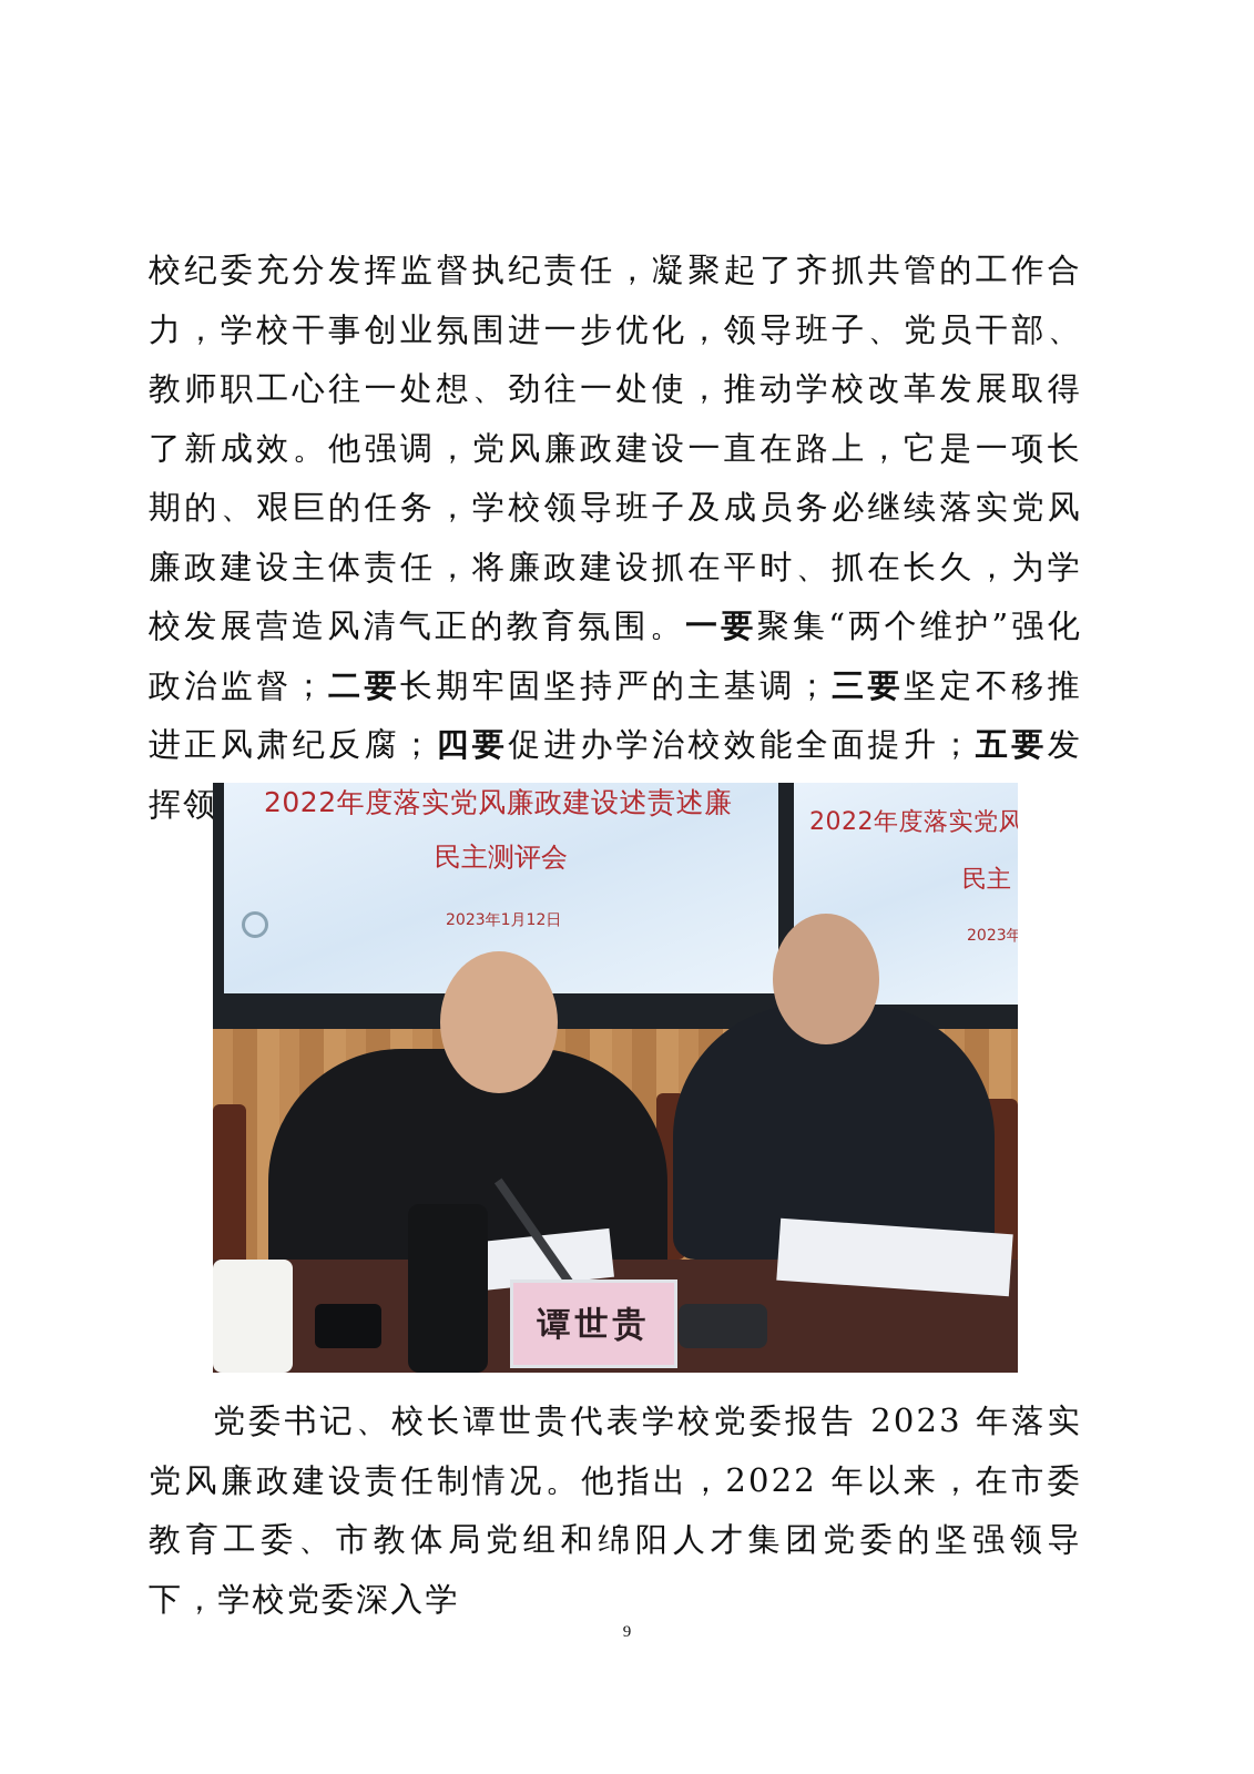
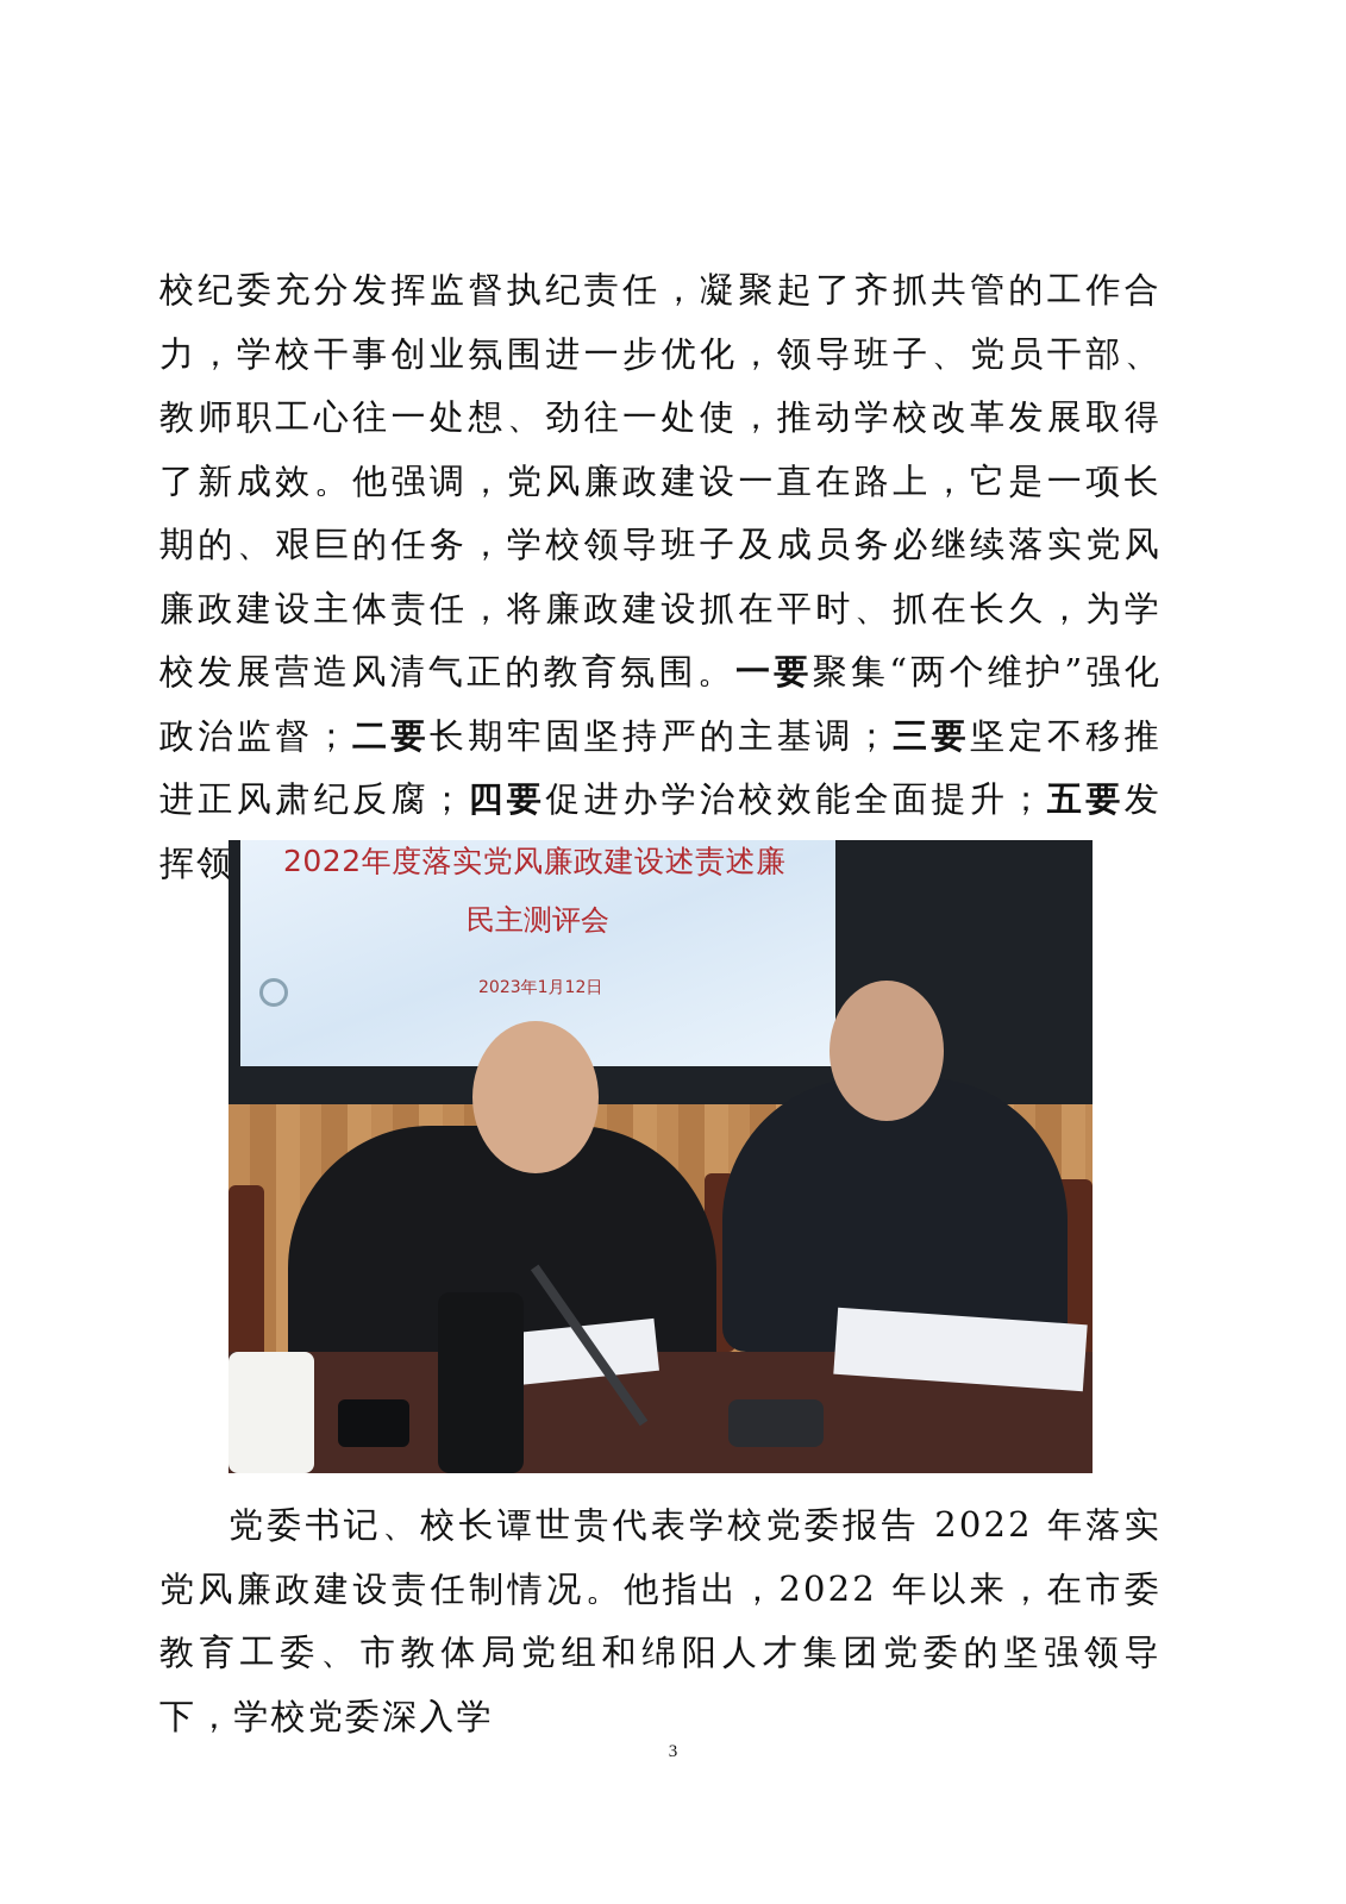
  校纪委充分发挥监督执纪责任，凝聚起了齐抓共管的工作合力，学校干事创业氛围进一步优化，领导班子、党员干部、教师职工心往一处想、劲往一处使，推动学校改革发展取得了新成效。他强调，党风廉政建设一直在路上，它是一项长期的、艰巨的任务，学校领导班子及成员务必继续落实党风廉政建设主体责任，将廉政建设抓在平时、抓在长久，为学校发展营造风清气正的教育氛围。一要聚集“两个维护”强化政治监督；二要长期牢固坚持严的主基调；三要坚定不移推进正风肃纪反腐；四要促进办学治校效能全面提升；五要发挥领
  2022年度落实党风廉政建设述责述廉
  民主测评会
  2023年1月12日
- 2022年度落实党风
- 民主
- 2023年
- 谭世贵
- 党委书记、校长谭世贵代表学校党委报告 2023 年落实党风廉政建设责任制情况。他指出，2022 年以来，在市委教育工委、市教体局党组和绵阳人才集团党委的坚强领导下，学校党委深入学
+ 党委书记、校长谭世贵代表学校党委报告 2022 年落实党风廉政建设责任制情况。他指出，2022 年以来，在市委教育工委、市教体局党组和绵阳人才集团党委的坚强领导下，学校党委深入学
- 9
+ 3
